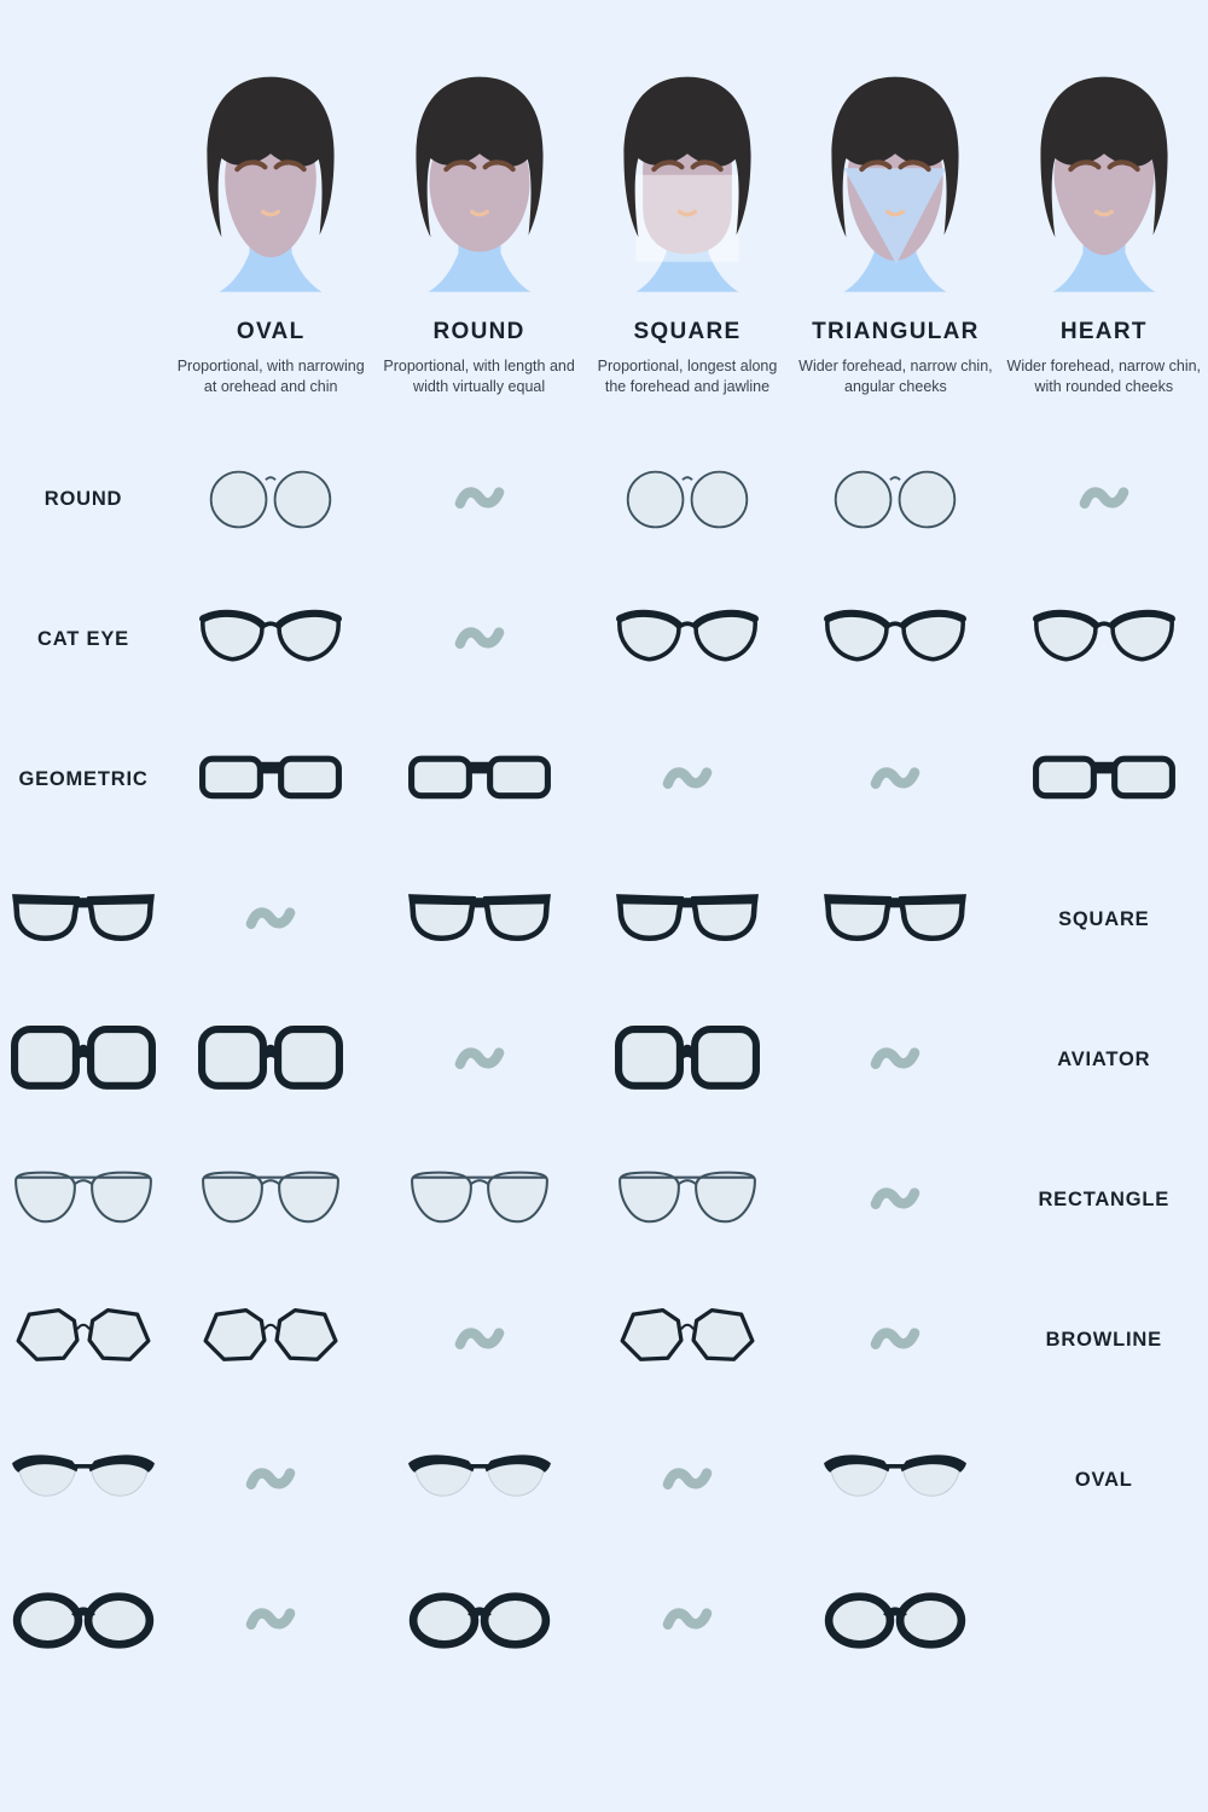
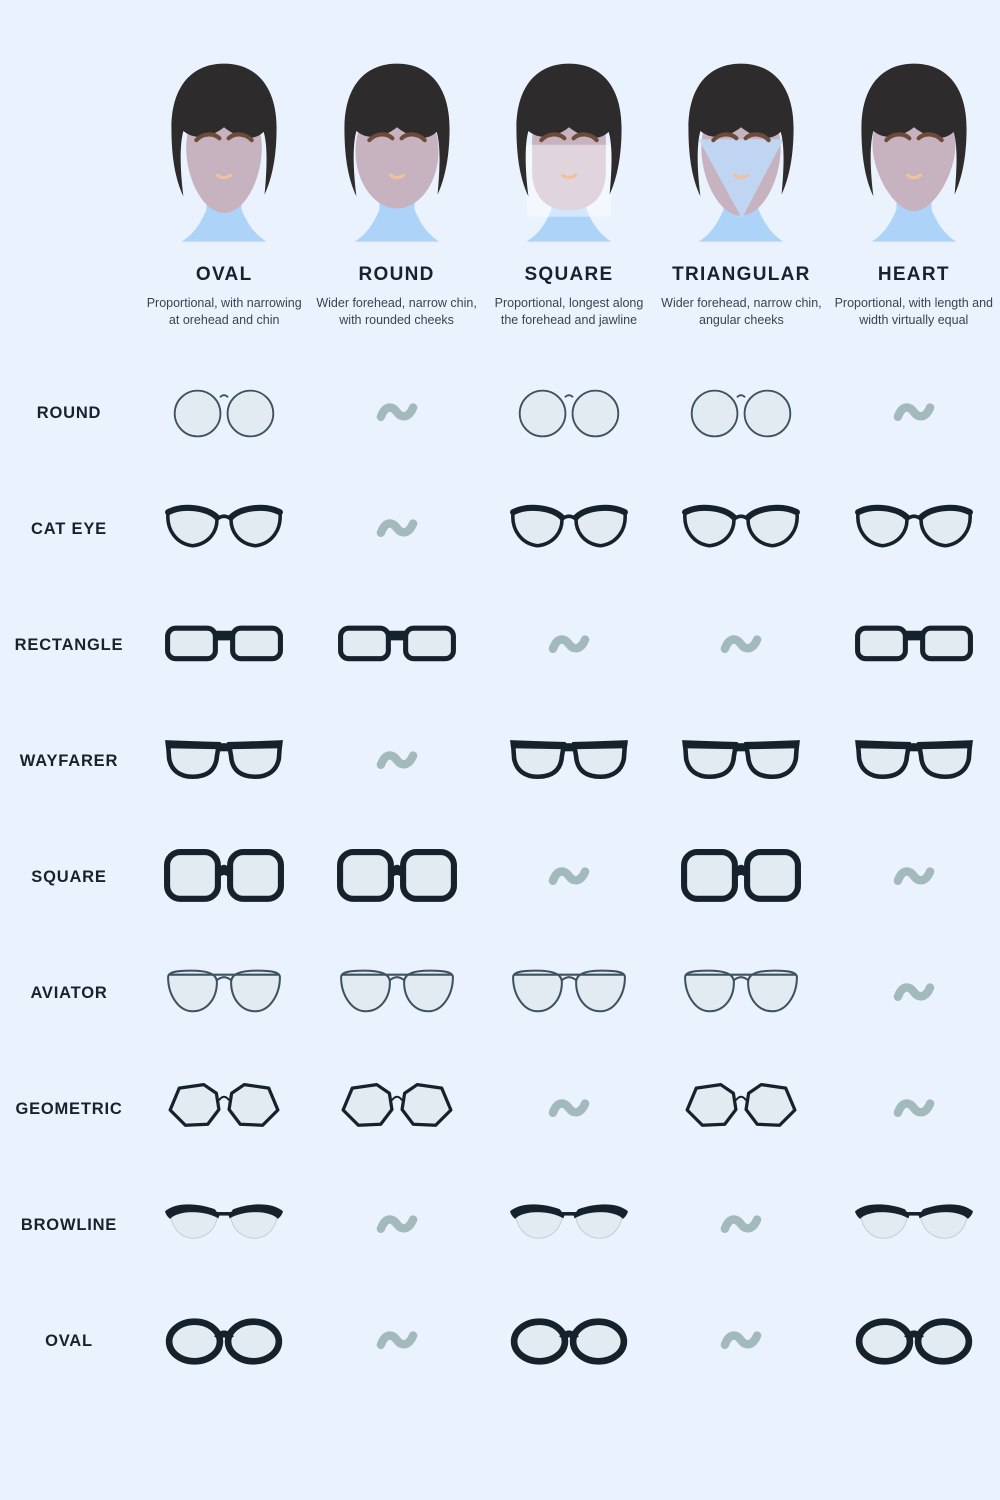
  OVAL
  Proportional, with narrowing at orehead and chin
  ROUND
- Proportional, with length and width virtually equal
+ Wider forehead, narrow chin, with rounded cheeks
  SQUARE
  Proportional, longest along the forehead and jawline
  TRIANGULAR
  Wider forehead, narrow chin, angular cheeks
  HEART
- Wider forehead, narrow chin, with rounded cheeks
+ Proportional, with length and width virtually equal
  ROUND
  CAT EYE
- GEOMETRIC
+ RECTANGLE
+ WAYFARER
  SQUARE
  AVIATOR
- RECTANGLE
+ GEOMETRIC
  BROWLINE
  OVAL
